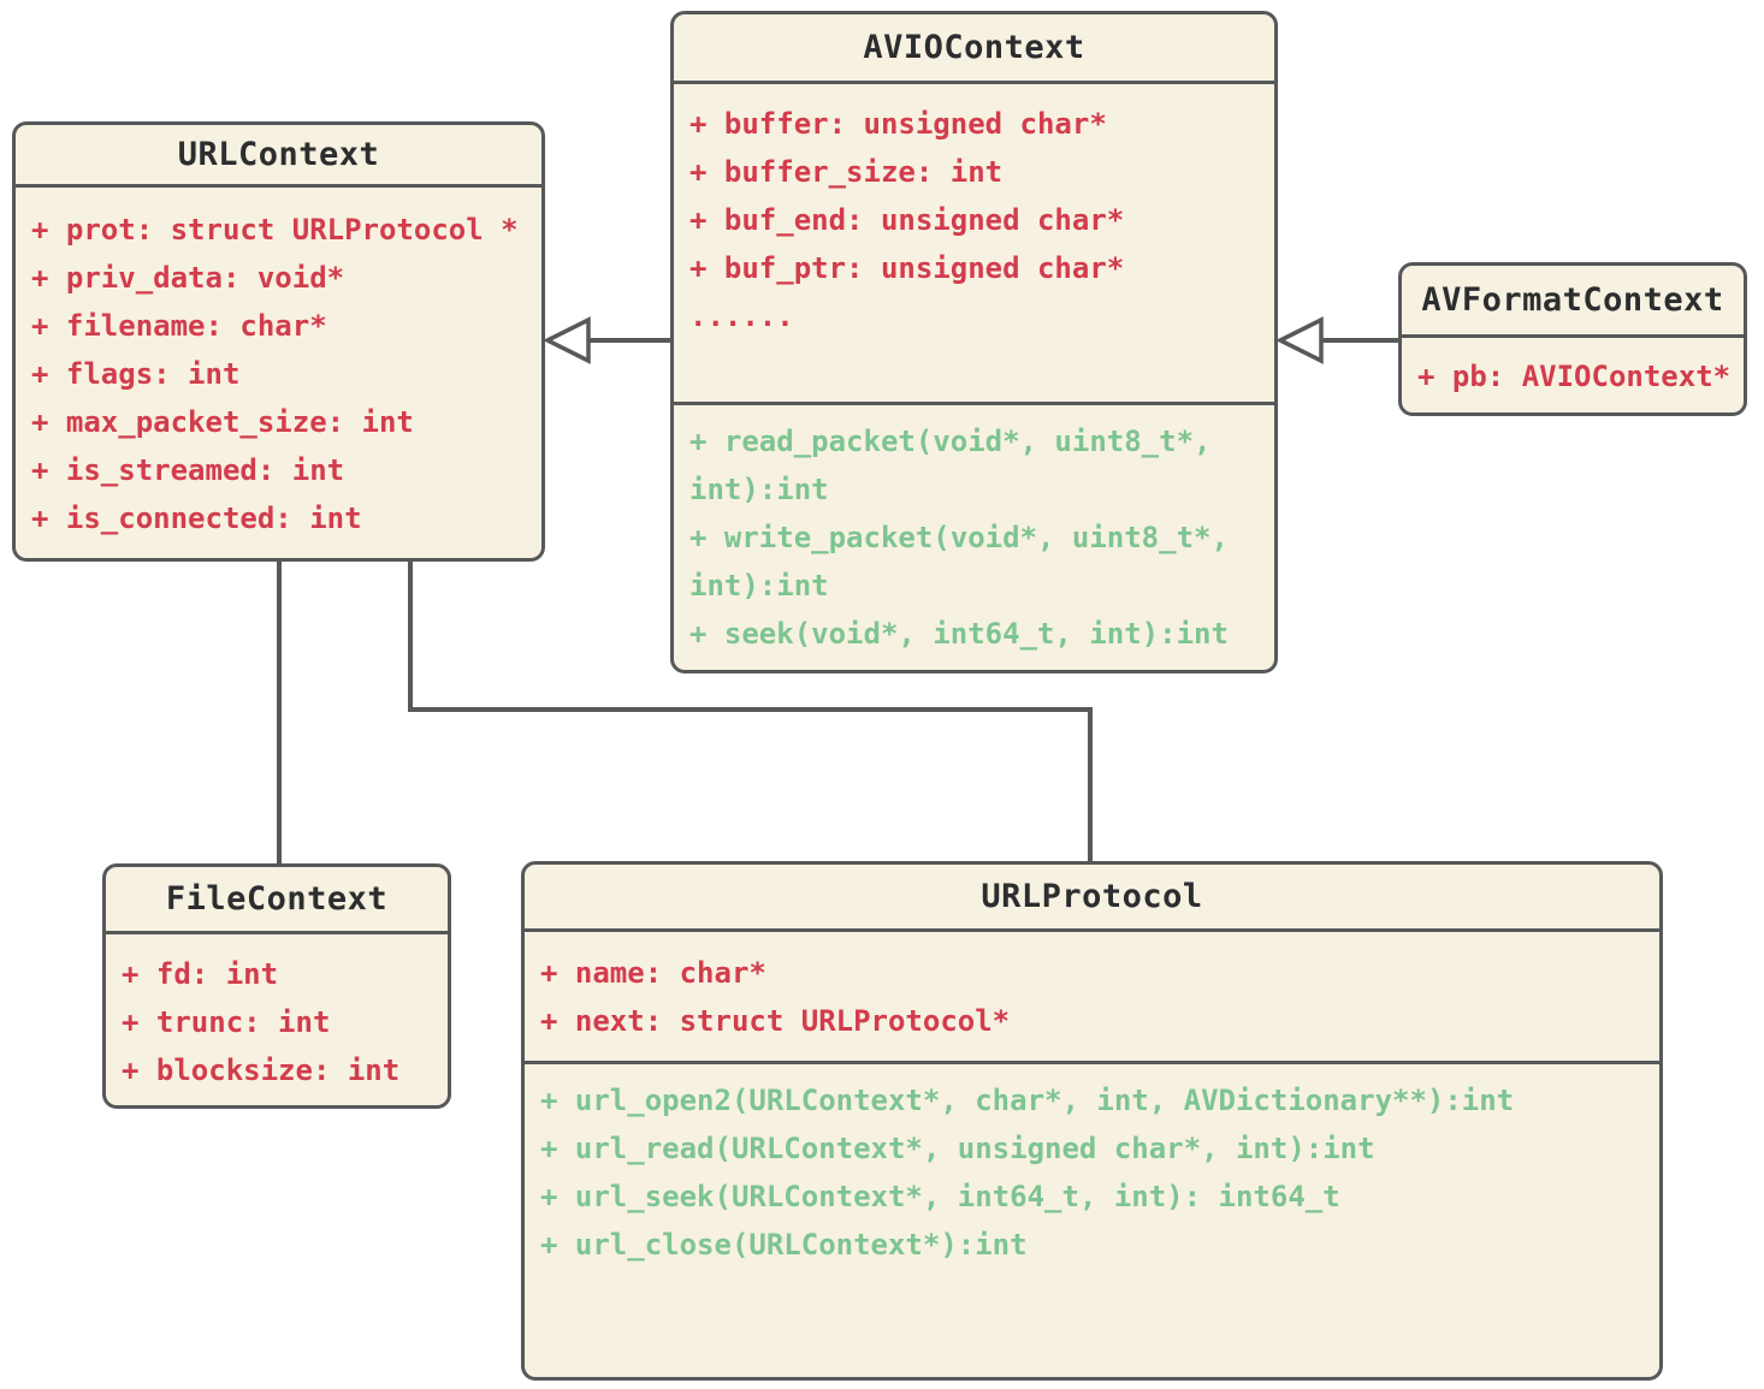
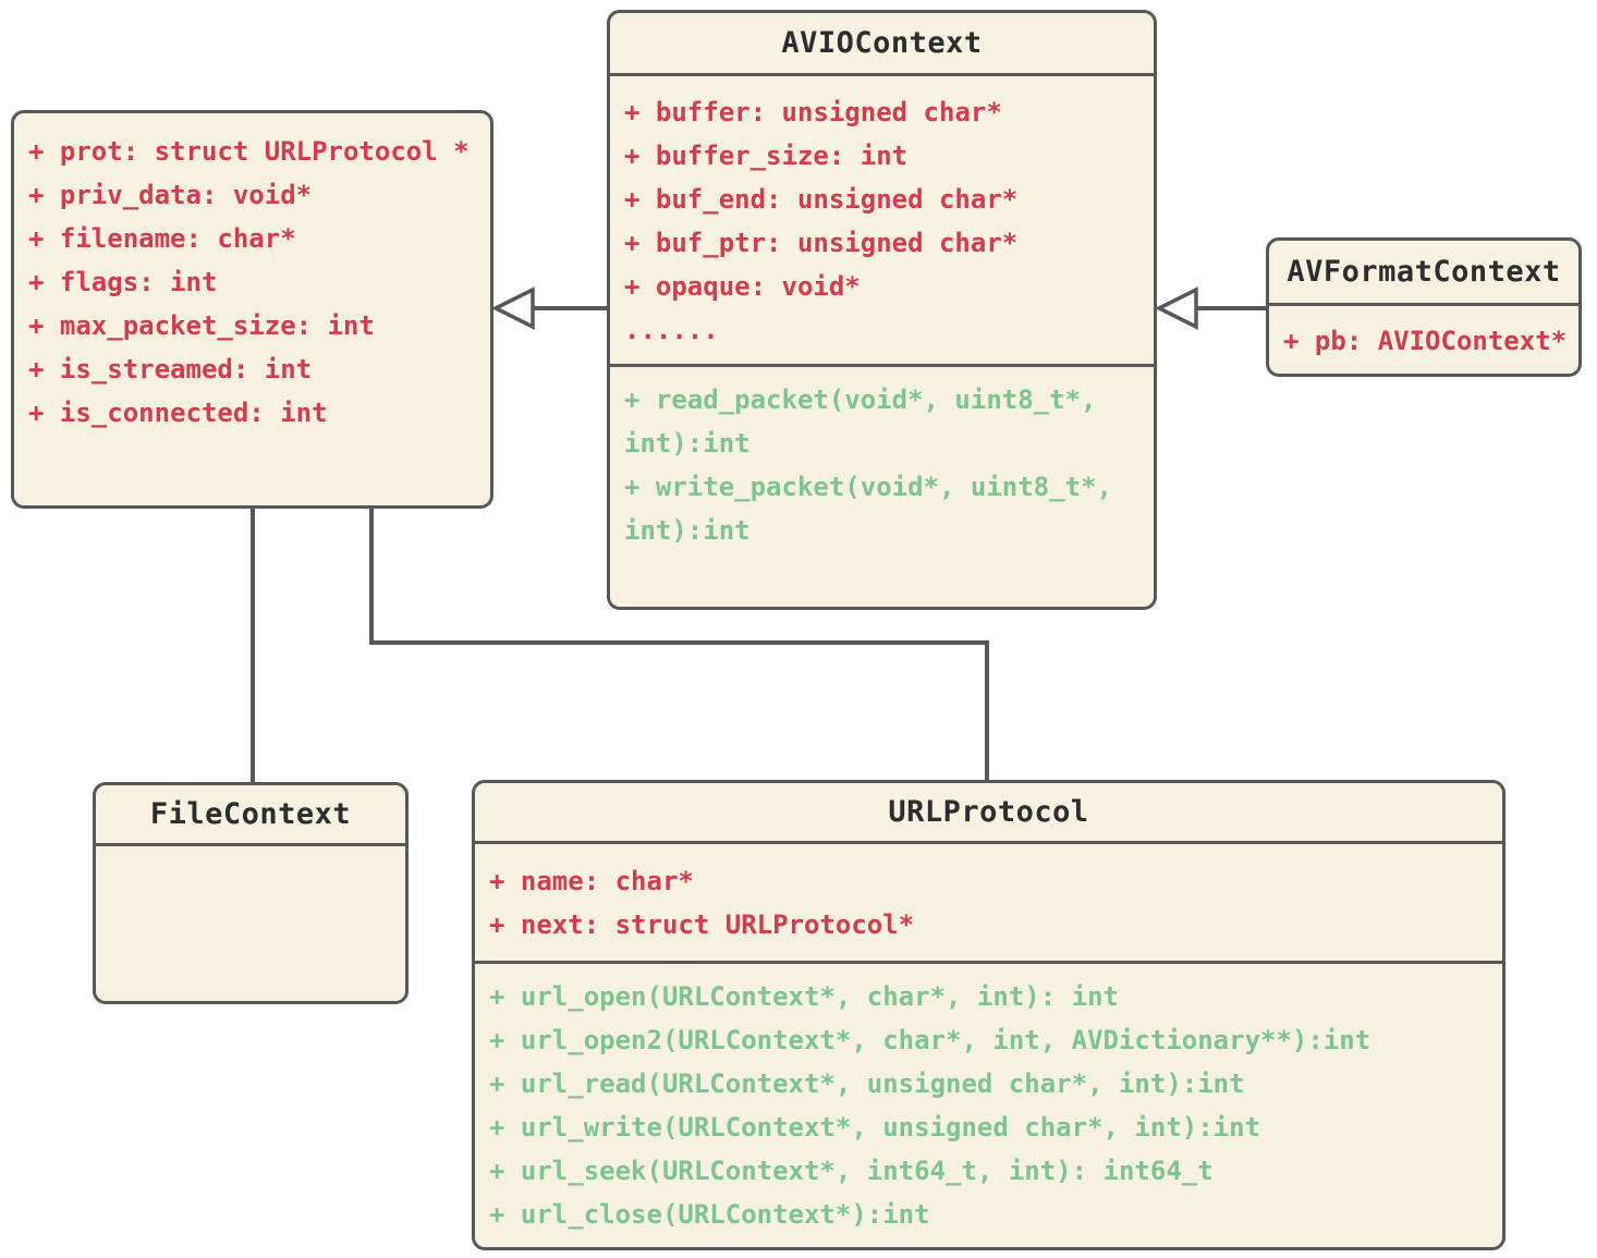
- URLContext
  + prot: struct URLProtocol *
  + priv_data: void*
  + filename: char*
  + flags: int
  + max_packet_size: int
  + is_streamed: int
  + is_connected: int
  AVIOContext
  + buffer: unsigned char*
  + buffer_size: int
  + buf_end: unsigned char*
  + buf_ptr: unsigned char*
+ + opaque: void*
  ......
  + read_packet(void*, uint8_t*, int):int
  + write_packet(void*, uint8_t*, int):int
- + seek(void*, int64_t, int):int
  AVFormatContext
  + pb: AVIOContext*
  FileContext
- + fd: int
- + trunc: int
- + blocksize: int
  URLProtocol
  + name: char*
  + next: struct URLProtocol*
+ + url_open(URLContext*, char*, int): int
  + url_open2(URLContext*, char*, int, AVDictionary**):int
  + url_read(URLContext*, unsigned char*, int):int
+ + url_write(URLContext*, unsigned char*, int):int
  + url_seek(URLContext*, int64_t, int): int64_t
  + url_close(URLContext*):int
